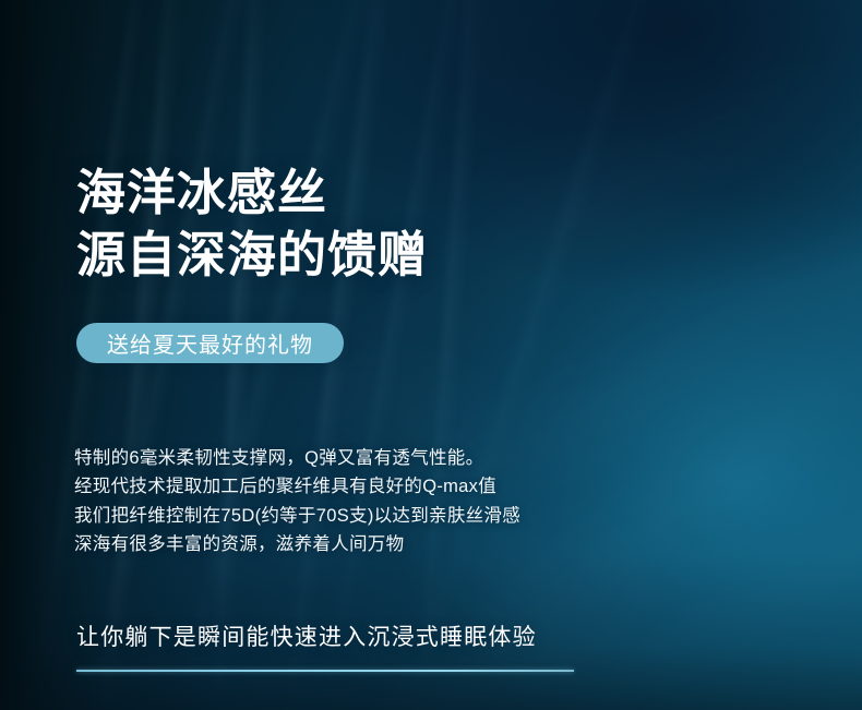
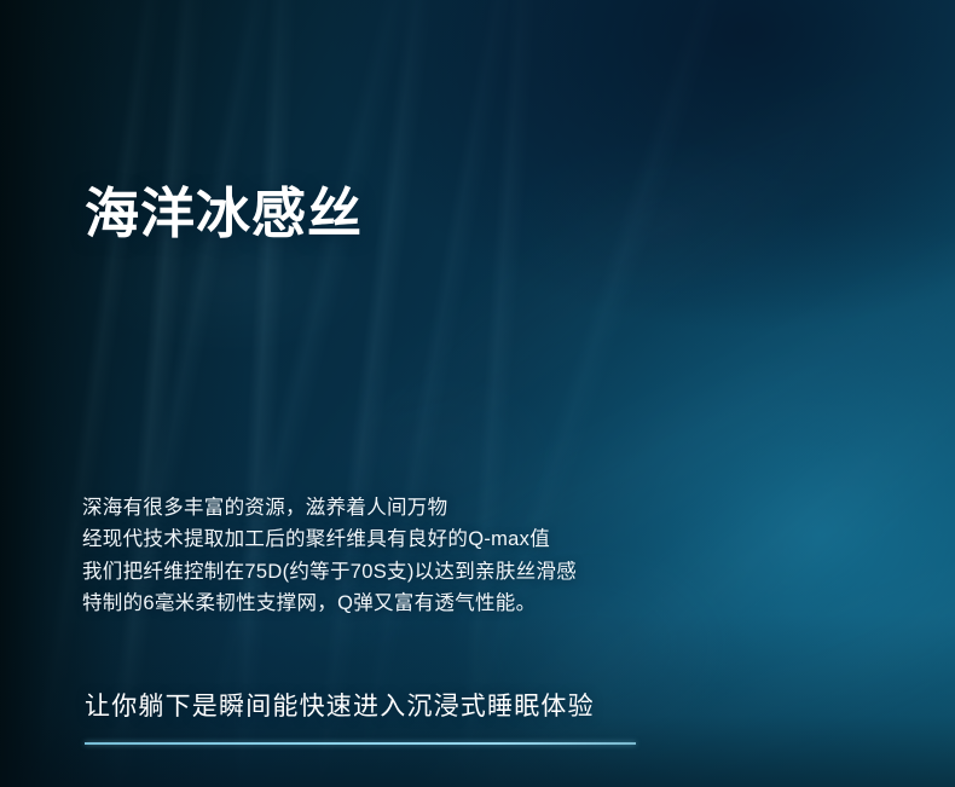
  海洋冰感丝
- 源自深海的馈赠
- 送给夏天最好的礼物
- 特制的6毫米柔韧性支撑网，Q弹又富有透气性能。
+ 深海有很多丰富的资源，滋养着人间万物
  经现代技术提取加工后的聚纤维具有良好的Q-max值
  我们把纤维控制在75D(约等于70S支)以达到亲肤丝滑感
- 深海有很多丰富的资源，滋养着人间万物
+ 特制的6毫米柔韧性支撑网，Q弹又富有透气性能。
  让你躺下是瞬间能快速进入沉浸式睡眠体验
